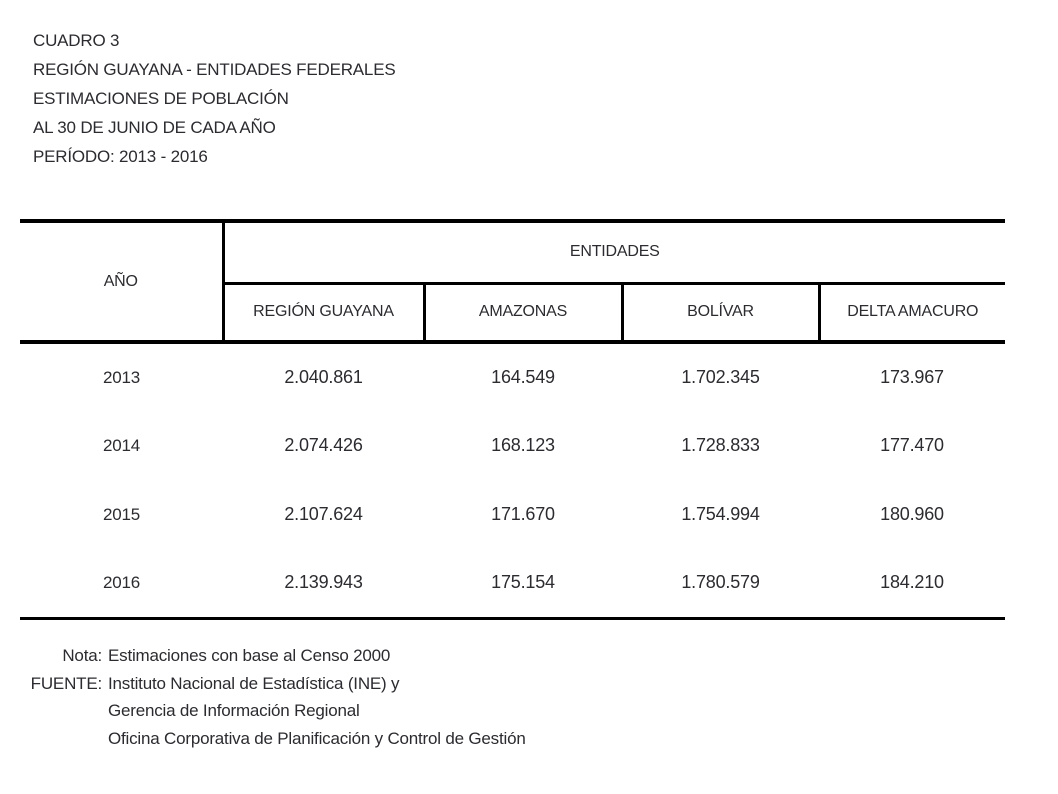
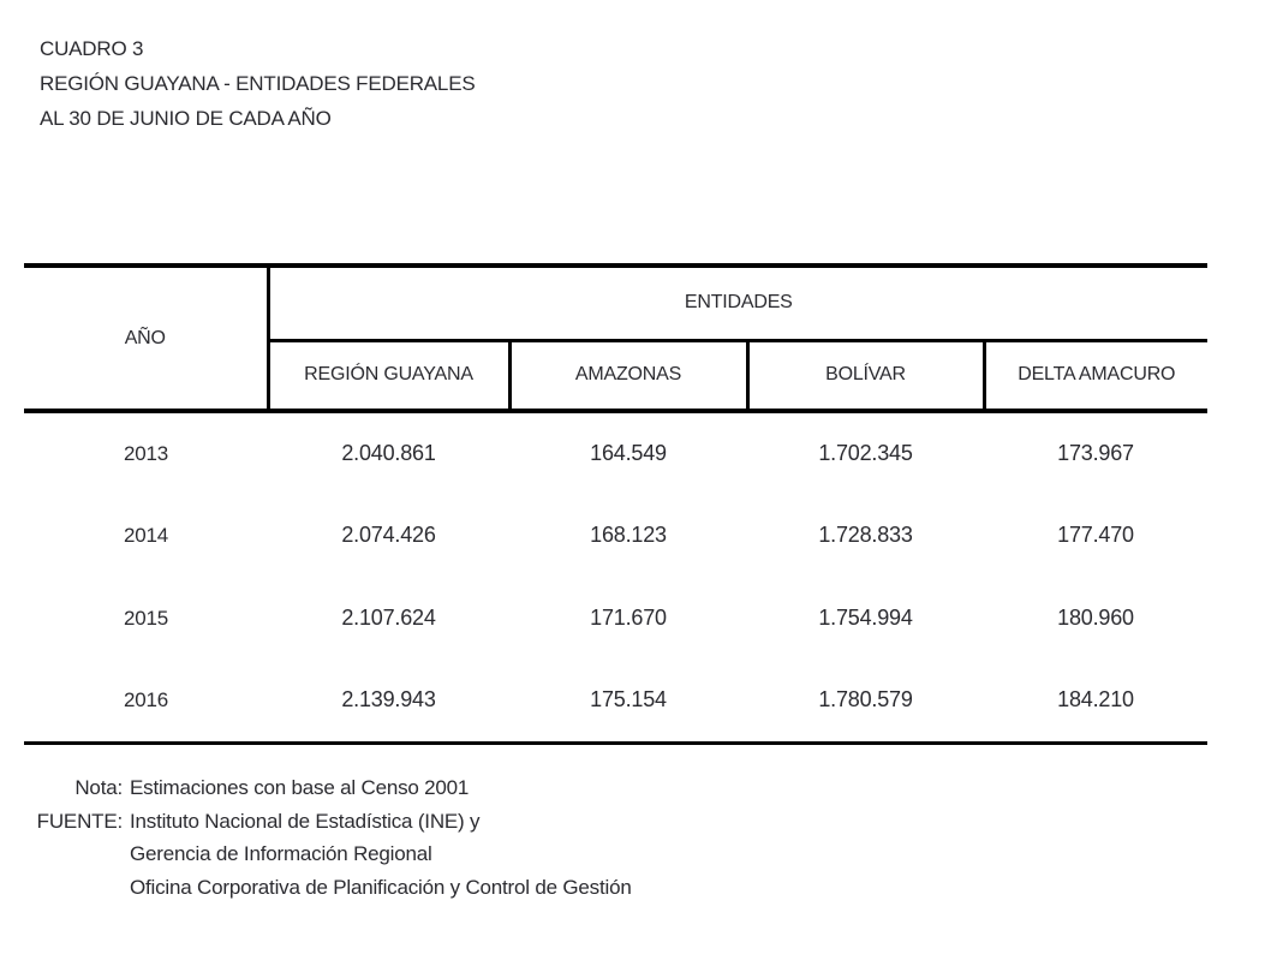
  CUADRO 3
  REGIÓN GUAYANA - ENTIDADES FEDERALES
- ESTIMACIONES DE POBLACIÓN
  AL 30 DE JUNIO DE CADA AÑO
- PERÍODO: 2013 - 2016
  AÑO	ENTIDADES
  REGIÓN GUAYANA	AMAZONAS	BOLÍVAR	DELTA AMACURO
  2013	2.040.861	164.549	1.702.345	173.967
  2014	2.074.426	168.123	1.728.833	177.470
  2015	2.107.624	171.670	1.754.994	180.960
  2016	2.139.943	175.154	1.780.579	184.210
  Nota:
- Estimaciones con base al Censo 2000
+ Estimaciones con base al Censo 2001
  FUENTE:
  Instituto Nacional de Estadística (INE) y
  Gerencia de Información Regional
  Oficina Corporativa de Planificación y Control de Gestión
